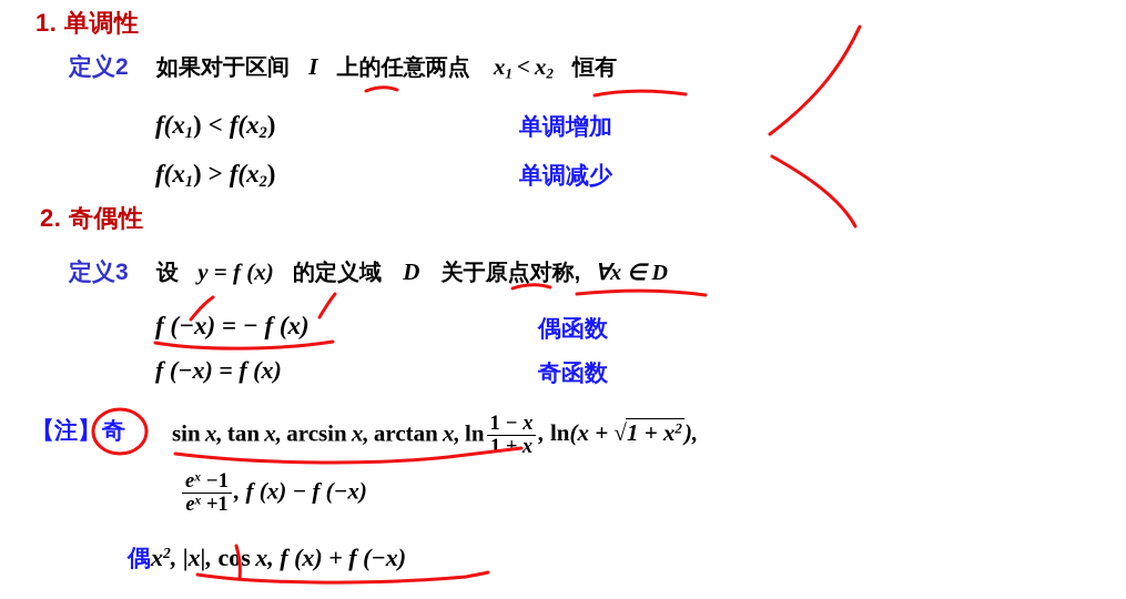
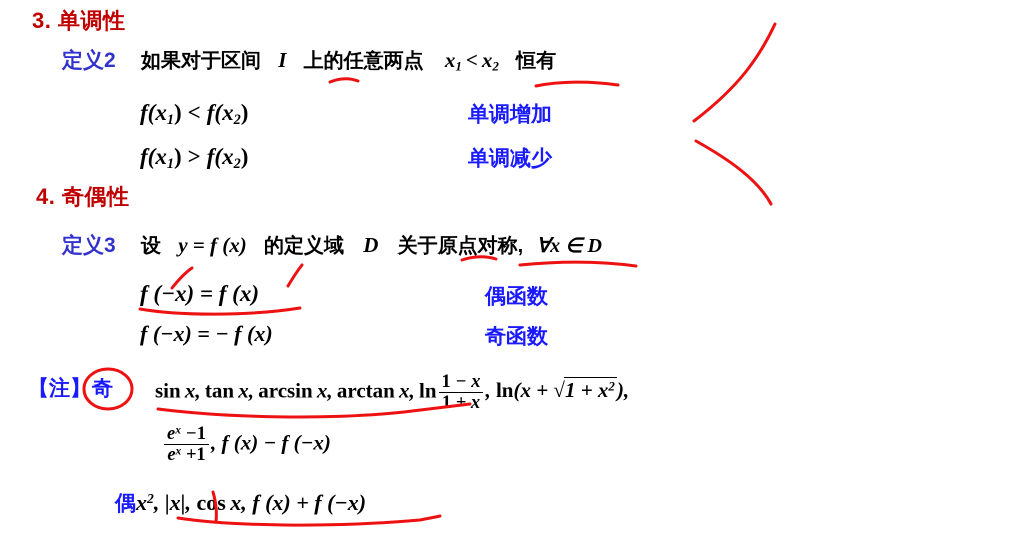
- 1. 单调性
+ 3. 单调性
  定义2 如果对于区间 I 上的任意两点 x1 < x2 恒有
  f(x1) < f(x2)
  单调增加
  f(x1) > f(x2)
  单调减少
- 2. 奇偶性
+ 4. 奇偶性
  定义3 设 y = f (x) 的定义域 D 关于原点对称, ∀x ∈ D
- f (−x) = − f (x)
+ f (−x) = f (x)
  偶函数
- f (−x) = f (x)
+ f (−x) = − f (x)
  奇函数
  【注】
  奇
  sin x, tan x, arcsin x, arctan x, ln
  1 − x
  1 + x
  , ln(x + √1 + x2 ),
  ex −1
  ex +1
  , f (x) − f (−x)
  偶x2, |x|, cos x, f (x) + f (−x)
